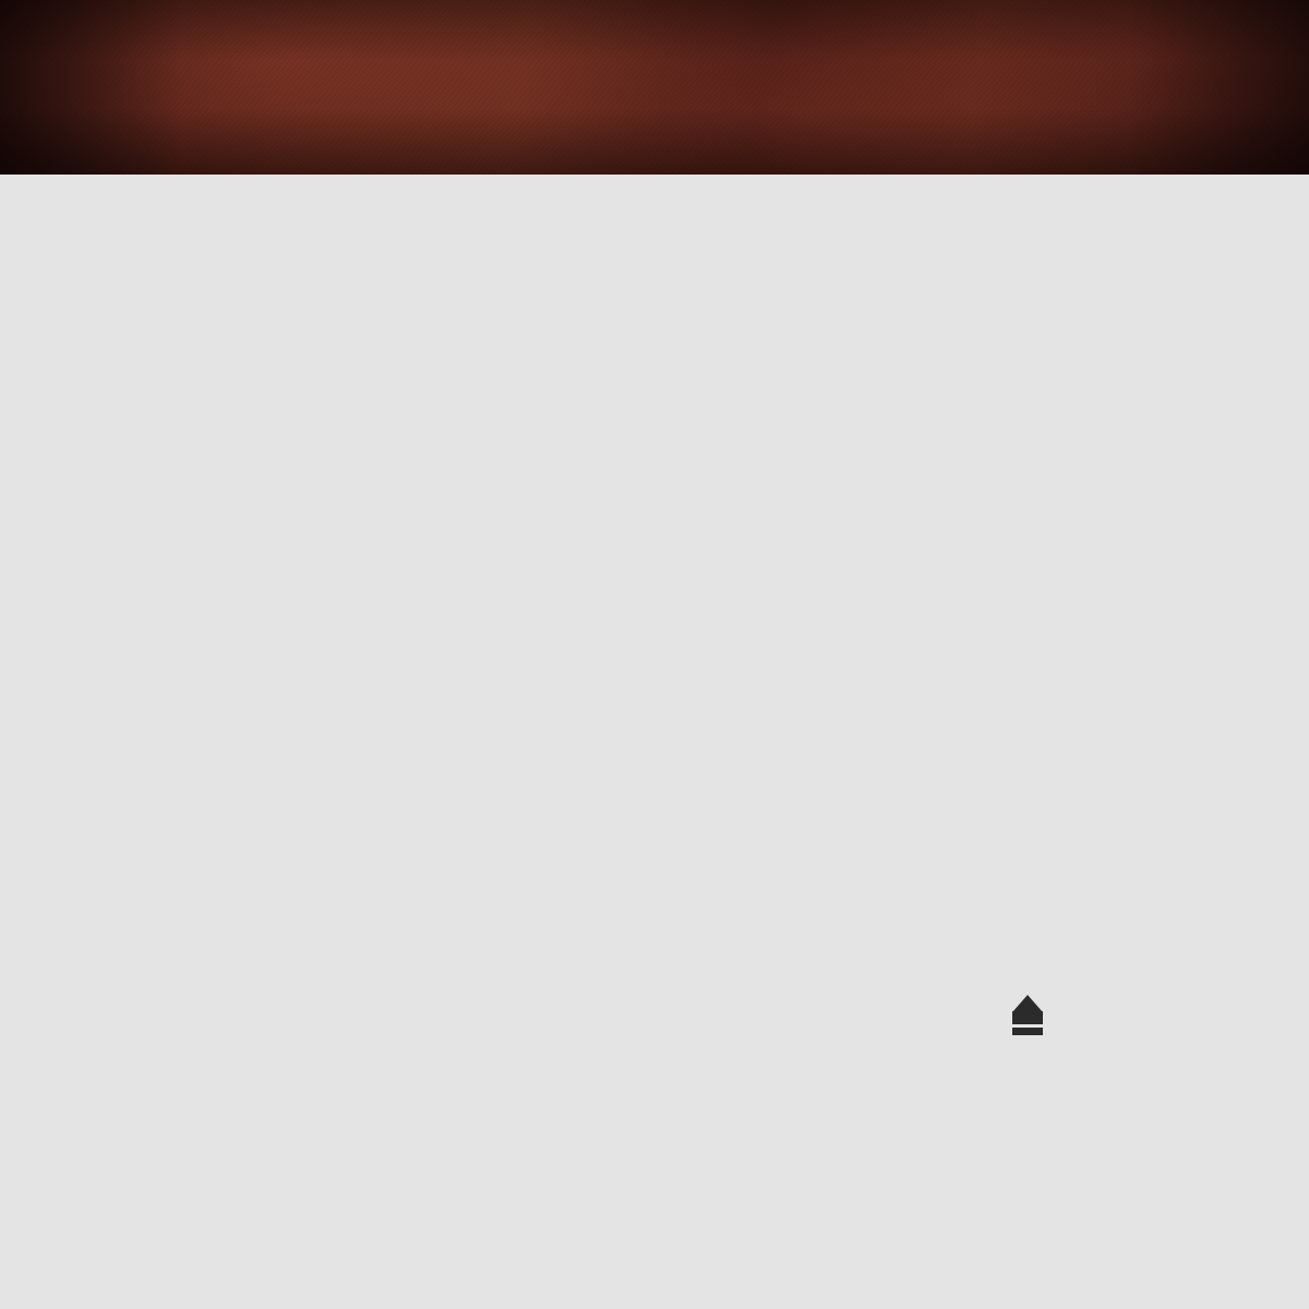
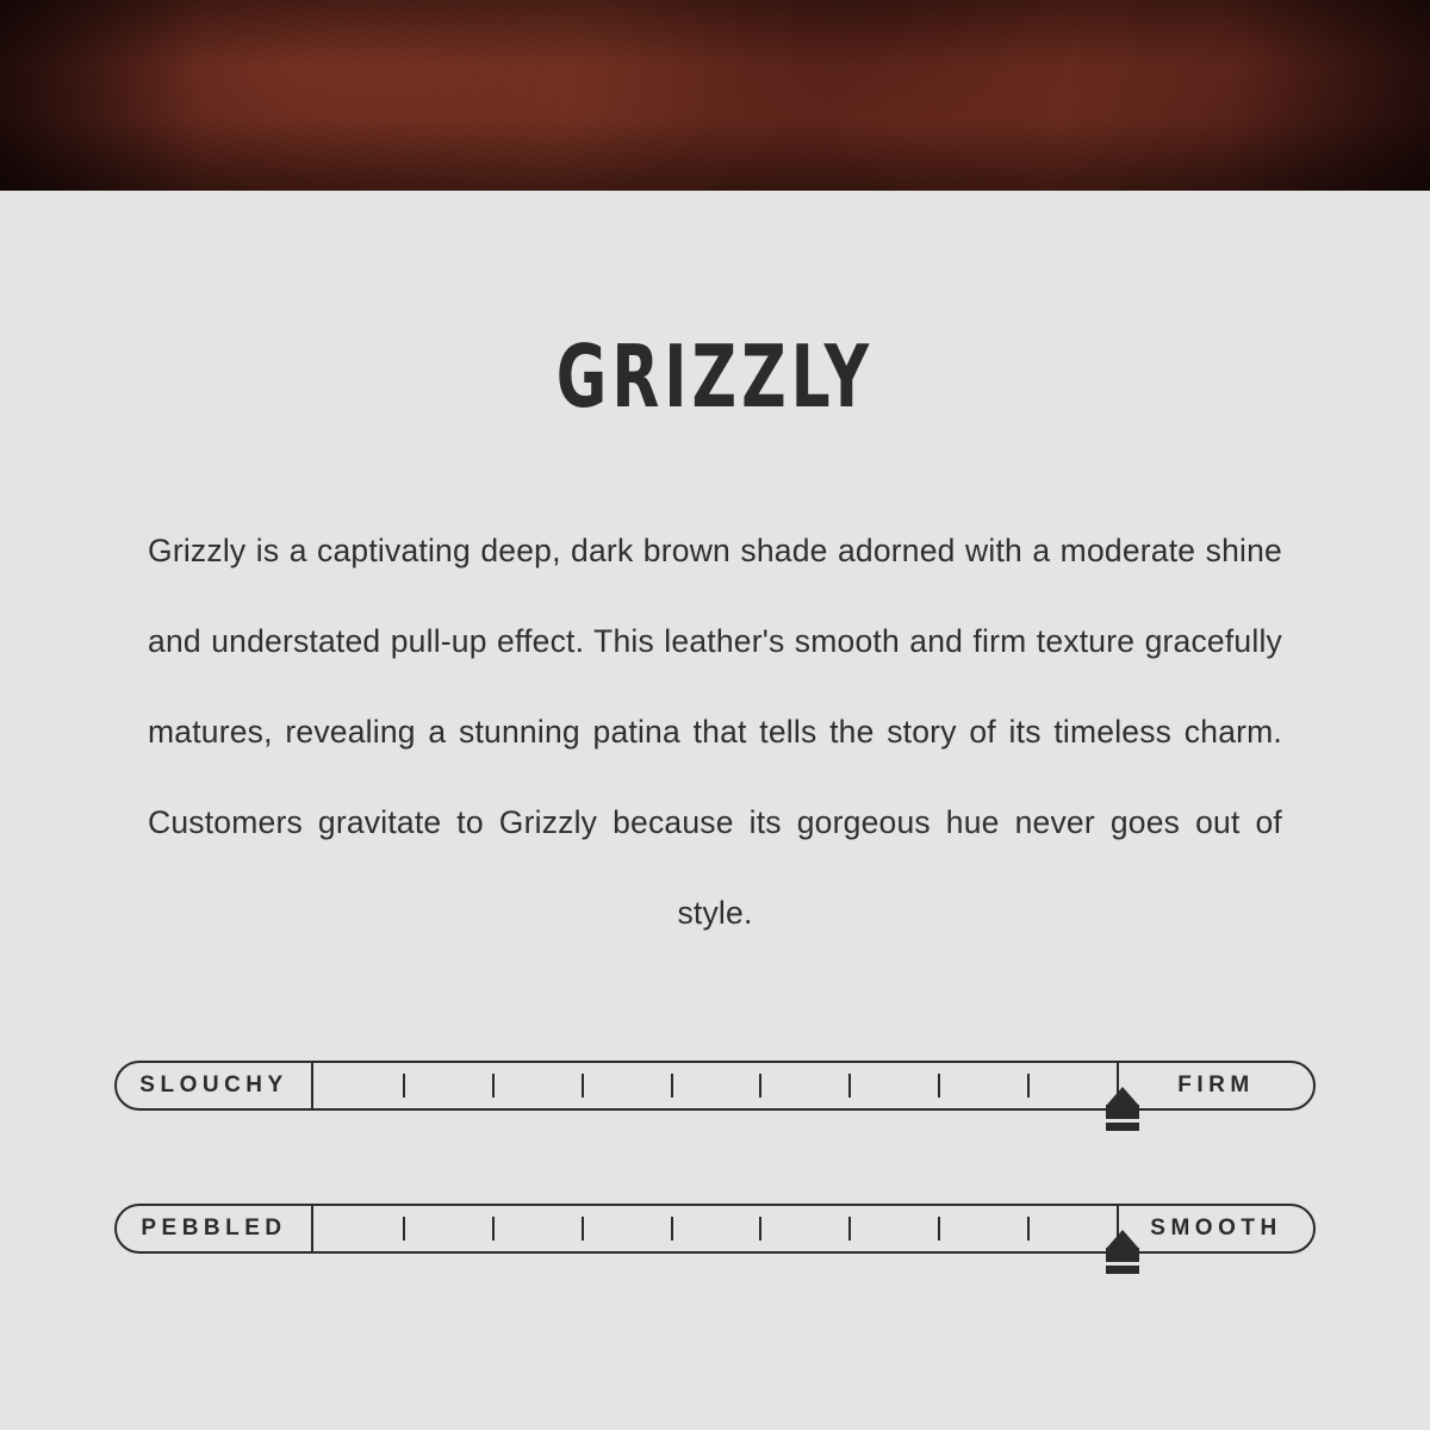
+ GRIZZLY
+ Grizzly is a captivating deep, dark brown shade adorned with a moderate shine and understated pull-up effect. This leather's smooth and firm texture gracefully matures, revealing a stunning patina that tells the story of its timeless charm. Customers gravitate to Grizzly because its gorgeous hue never goes out of style.
+ SLOUCHY
+ FIRM
+ PEBBLED
+ SMOOTH
